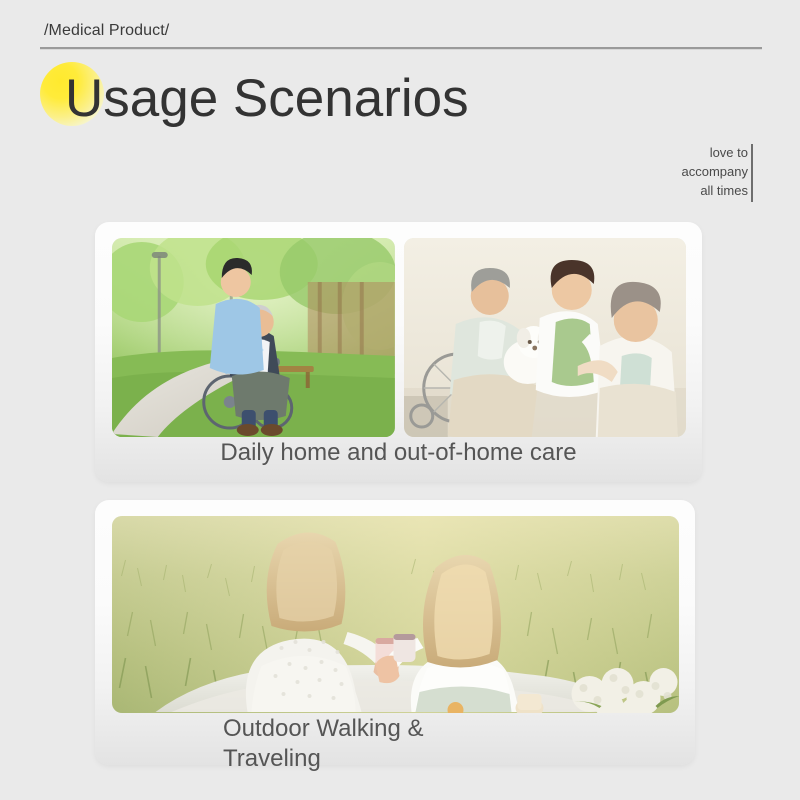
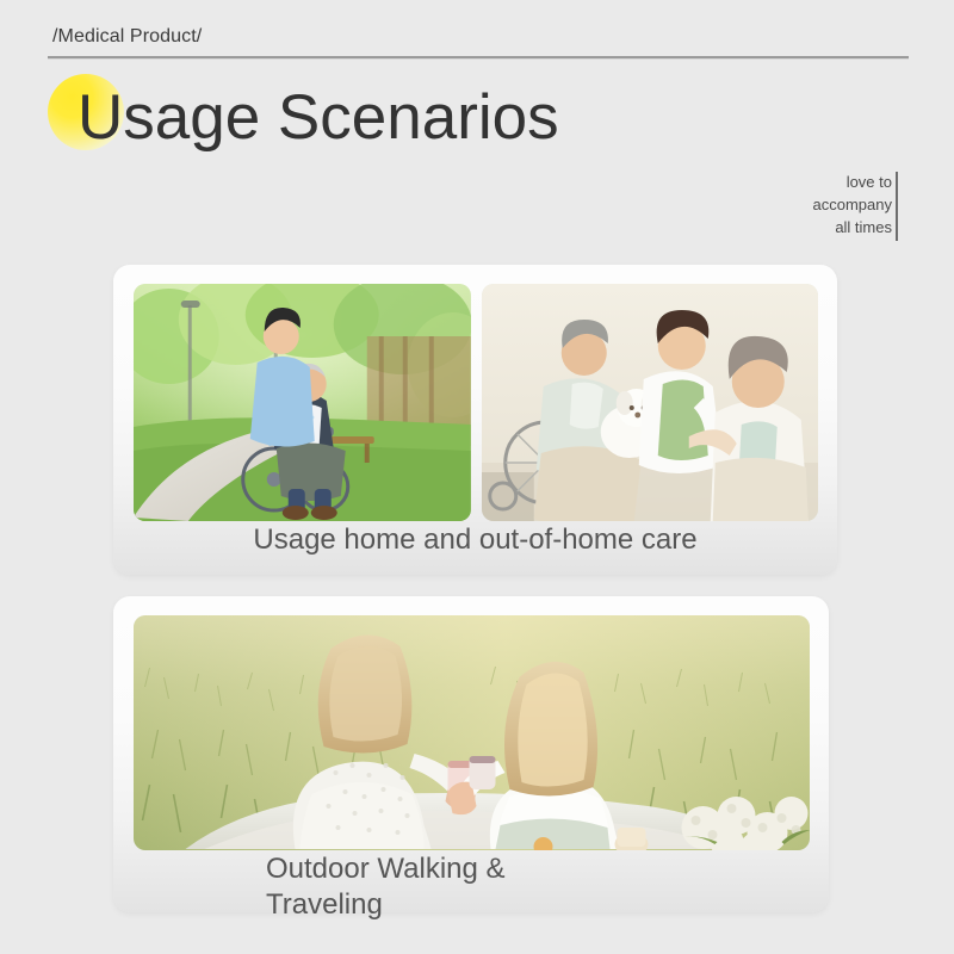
  /Medical Product/
  Usage Scenarios
  love to
  accompany
  all times
- Daily home and out-of-home care
+ Usage home and out-of-home care
  Outdoor Walking &
  Traveling
